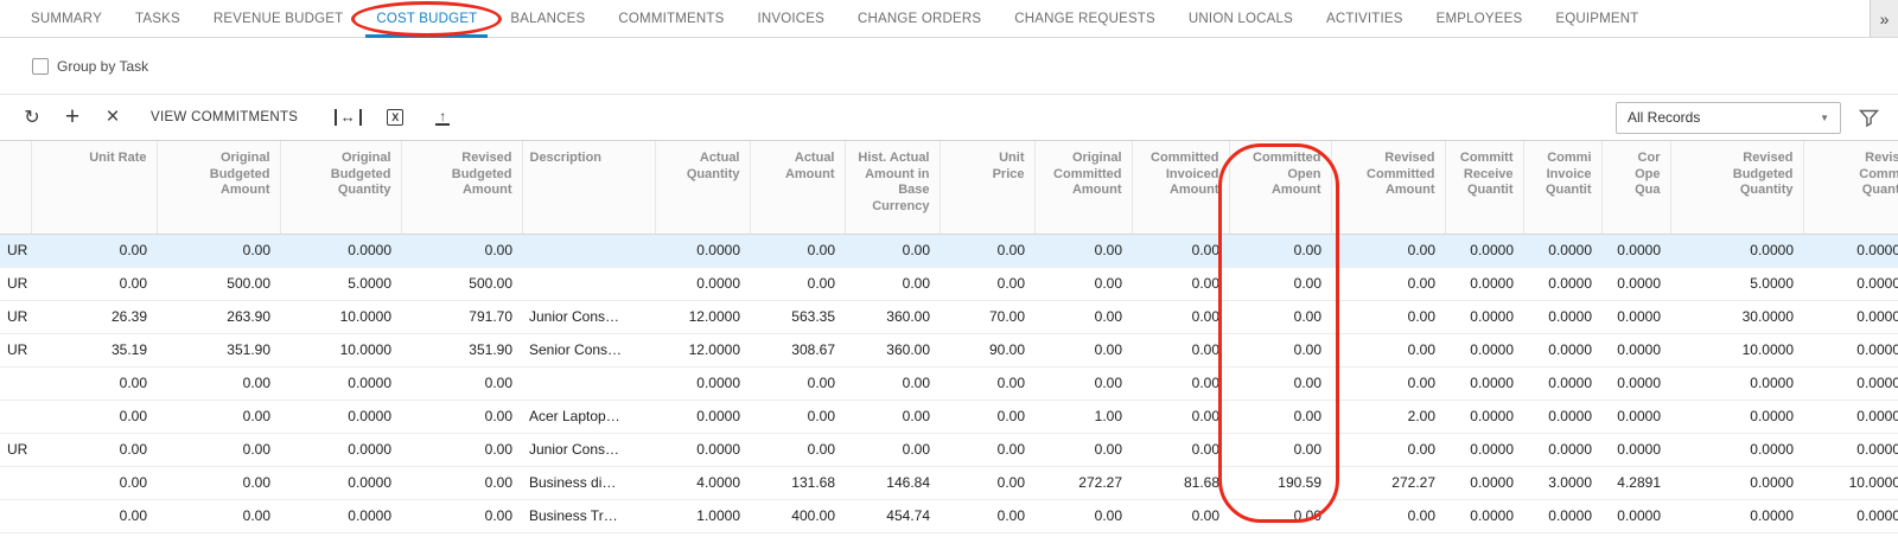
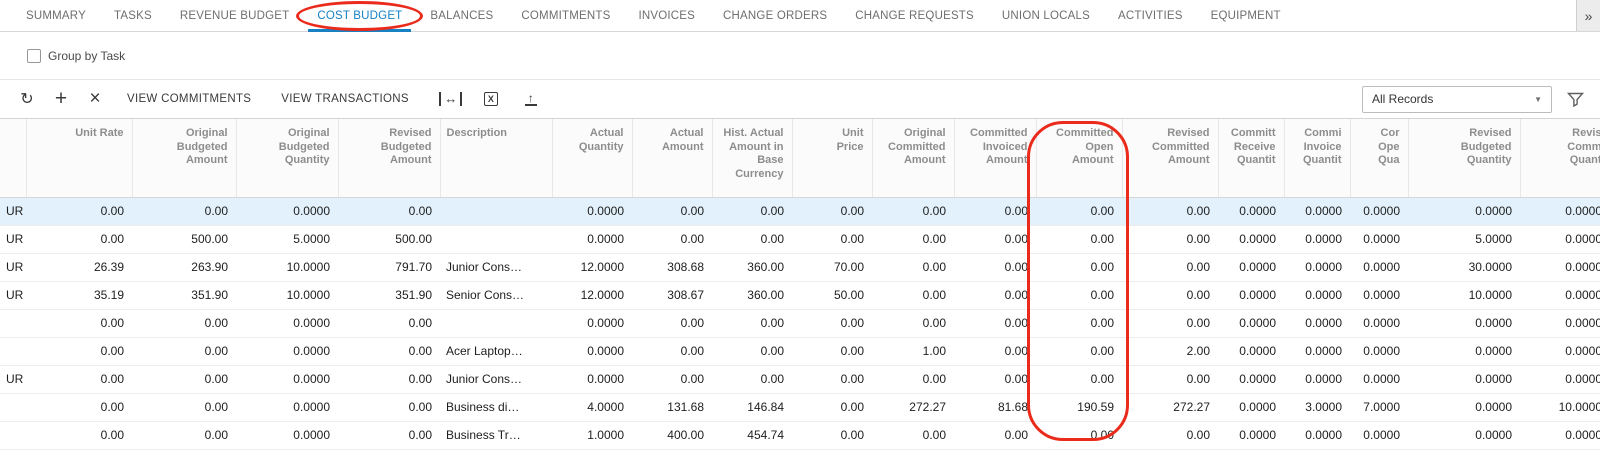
  SUMMARY
  TASKS
  REVENUE BUDGET
  COST BUDGET
  BALANCES
  COMMITMENTS
  INVOICES
  CHANGE ORDERS
  CHANGE REQUESTS
  UNION LOCALS
  ACTIVITIES
- EMPLOYEES
  EQUIPMENT
  »
  Group by Task
  ↻
  +
  ×
  VIEW COMMITMENTS
+ VIEW TRANSACTIONS
  ↔
  X
  ↑
  All Records
  ▼
  	Unit Rate	Original Budgeted Amount	Original Budgeted Quantity	Revised Budgeted Amount	Description	Actual Quantity	Actual Amount	Hist. Actual Amount in Base Currency	Unit Price	Original Committed Amount	Committed Invoiced Amount	Committed Open Amount	Revised Committed Amount	Committ Receive Quantit	Commi Invoice Quantit	Cor Ope Qua	Revised Budgeted Quantity	Revis Comm Quan
  UR	0.00	0.00	0.0000	0.00		0.0000	0.00	0.00	0.00	0.00	0.00	0.00	0.00	0.0000	0.0000	0.0000	0.0000	0.0000
  UR	0.00	500.00	5.0000	500.00		0.0000	0.00	0.00	0.00	0.00	0.00	0.00	0.00	0.0000	0.0000	0.0000	5.0000	0.0000
- UR	26.39	263.90	10.0000	791.70	Junior Cons…	12.0000	563.35	360.00	70.00	0.00	0.00	0.00	0.00	0.0000	0.0000	0.0000	30.0000	0.0000
+ UR	26.39	263.90	10.0000	791.70	Junior Cons…	12.0000	308.68	360.00	70.00	0.00	0.00	0.00	0.00	0.0000	0.0000	0.0000	30.0000	0.0000
- UR	35.19	351.90	10.0000	351.90	Senior Cons…	12.0000	308.67	360.00	90.00	0.00	0.00	0.00	0.00	0.0000	0.0000	0.0000	10.0000	0.0000
+ UR	35.19	351.90	10.0000	351.90	Senior Cons…	12.0000	308.67	360.00	50.00	0.00	0.00	0.00	0.00	0.0000	0.0000	0.0000	10.0000	0.0000
  	0.00	0.00	0.0000	0.00		0.0000	0.00	0.00	0.00	0.00	0.00	0.00	0.00	0.0000	0.0000	0.0000	0.0000	0.0000
  	0.00	0.00	0.0000	0.00	Acer Laptop…	0.0000	0.00	0.00	0.00	1.00	0.00	0.00	2.00	0.0000	0.0000	0.0000	0.0000	0.0000
  UR	0.00	0.00	0.0000	0.00	Junior Cons…	0.0000	0.00	0.00	0.00	0.00	0.00	0.00	0.00	0.0000	0.0000	0.0000	0.0000	0.0000
- 	0.00	0.00	0.0000	0.00	Business di…	4.0000	131.68	146.84	0.00	272.27	81.68	190.59	272.27	0.0000	3.0000	4.2891	0.0000	10.0000
+ 	0.00	0.00	0.0000	0.00	Business di…	4.0000	131.68	146.84	0.00	272.27	81.68	190.59	272.27	0.0000	3.0000	7.0000	0.0000	10.0000
  	0.00	0.00	0.0000	0.00	Business Tr…	1.0000	400.00	454.74	0.00	0.00	0.00	0.00	0.00	0.0000	0.0000	0.0000	0.0000	0.0000
